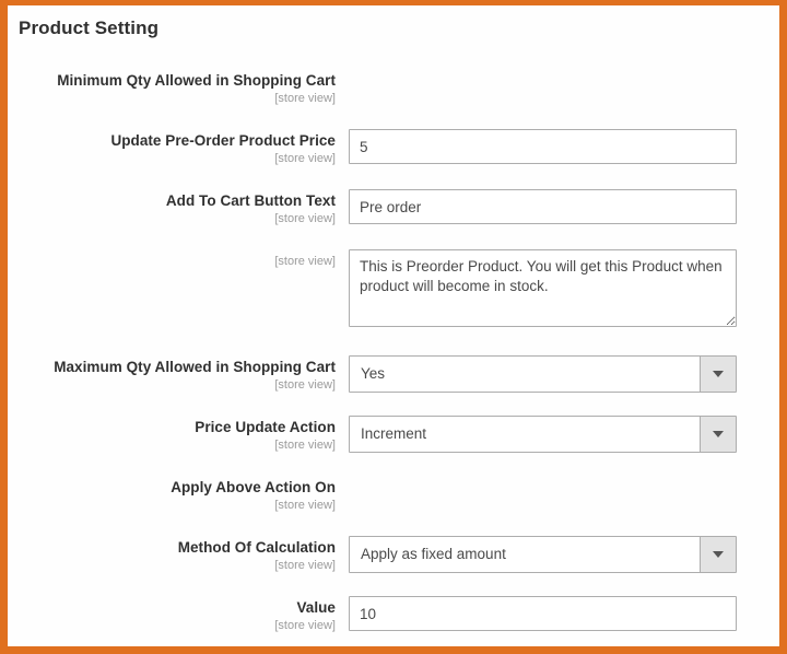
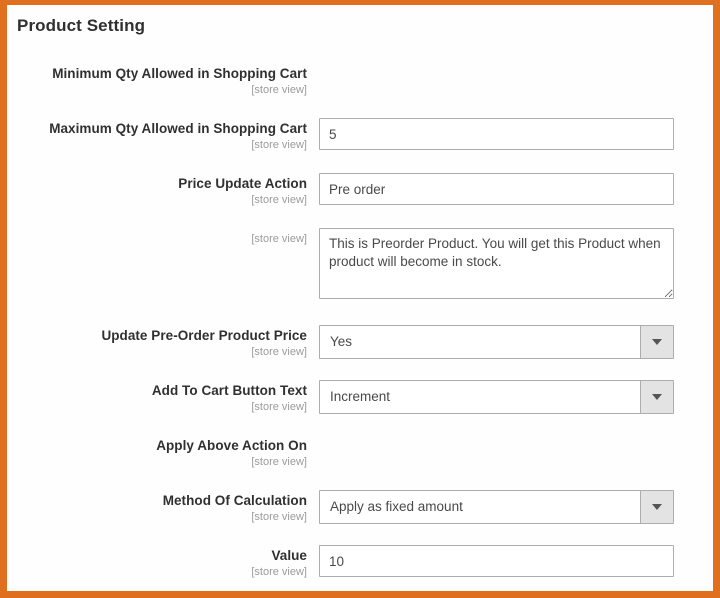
  Product Setting
  Minimum Qty Allowed in Shopping Cart
  [store view]
- Update Pre-Order Product Price
+ Maximum Qty Allowed in Shopping Cart
  [store view]
  5
- Add To Cart Button Text
+ Price Update Action
  [store view]
  Pre order
  [store view]
- Maximum Qty Allowed in Shopping Cart
+ Update Pre-Order Product Price
  [store view]
  Yes
- Price Update Action
+ Add To Cart Button Text
  [store view]
  Increment
  Apply Above Action On
  [store view]
  Method Of Calculation
  [store view]
  Apply as fixed amount
  Value
  [store view]
  10
